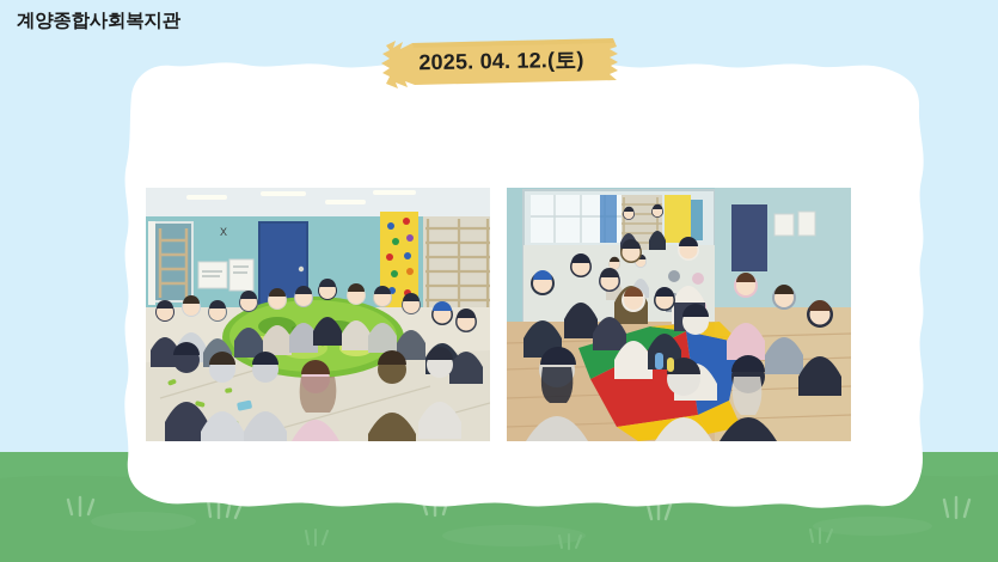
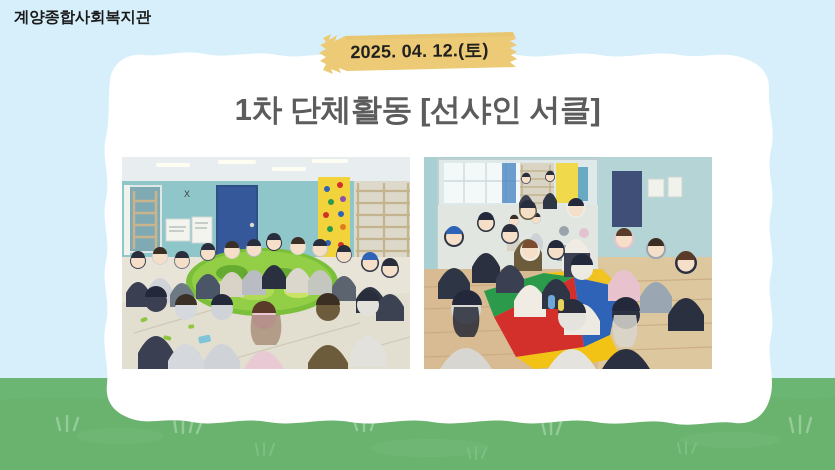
  계양종합사회복지관
  2025. 04. 12.(토)
+ 1차 단체활동 [선샤인 서클]
  X
